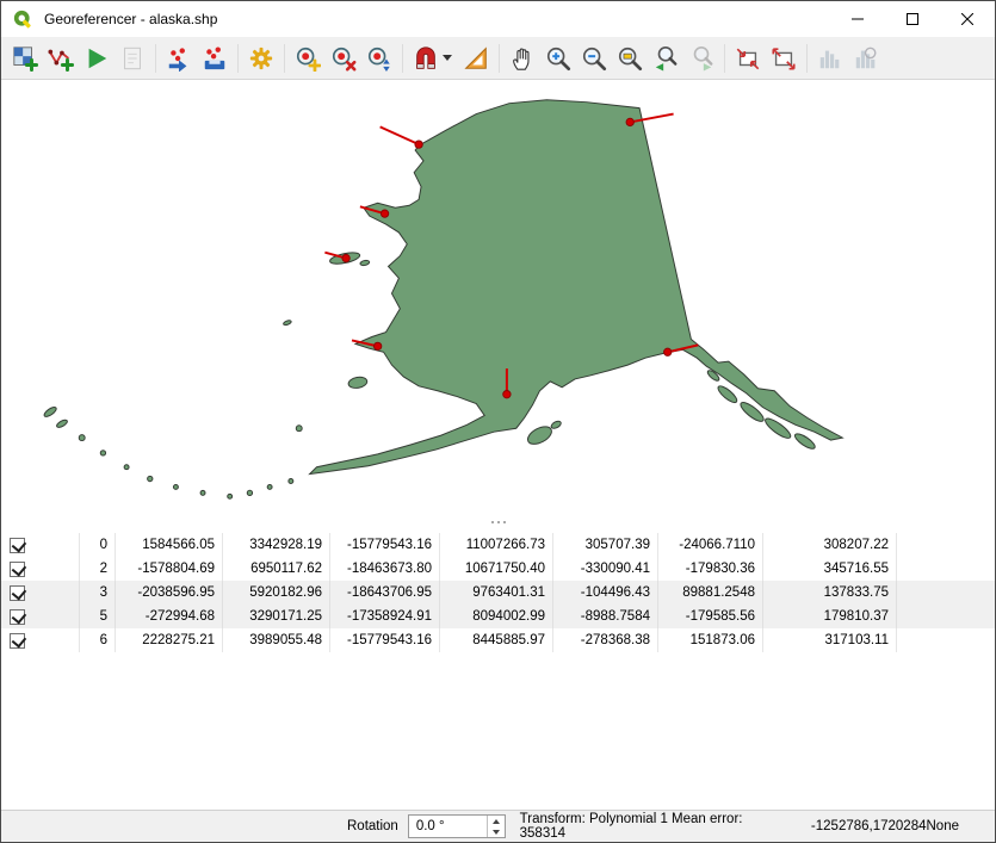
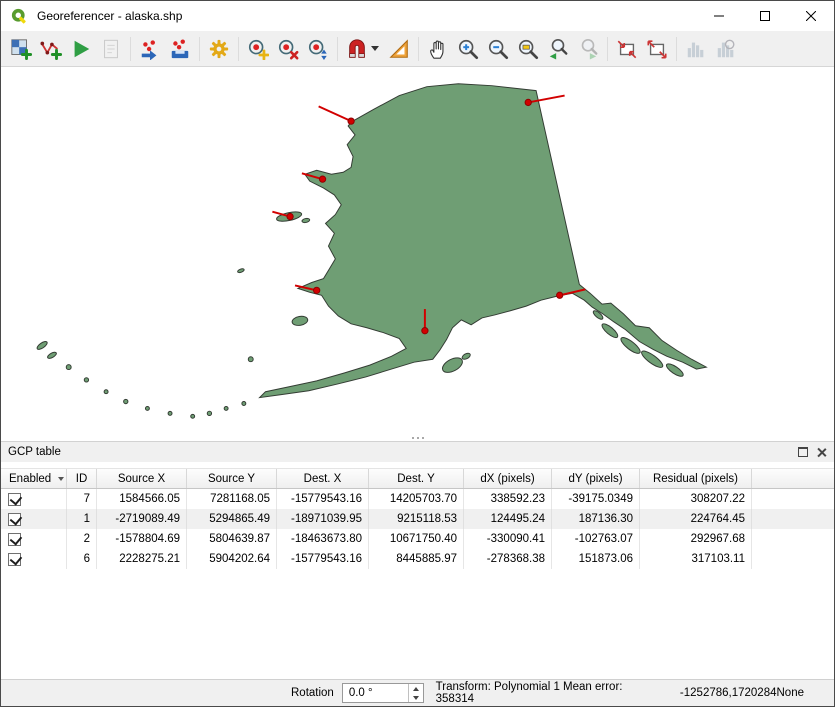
  Georeferencer - alaska.shp
+ GCP table
+ Enabled
+ ID
+ Source X
+ Source Y
+ Dest. X
+ Dest. Y
+ dX (pixels)
+ dY (pixels)
+ Residual (pixels)
- 0
+ 7
  1584566.05
- 3342928.19
+ 7281168.05
  -15779543.16
- 11007266.73
+ 14205703.70
- 305707.39
+ 338592.23
- -24066.7110
+ -39175.0349
  308207.22
+ 1
+ -2719089.49
+ 5294865.49
+ -18971039.95
+ 9215118.53
+ 124495.24
+ 187136.30
+ 224764.45
  2
  -1578804.69
- 6950117.62
+ 5804639.87
  -18463673.80
  10671750.40
  -330090.41
- -179830.36
+ -102763.07
- 345716.55
+ 292967.68
- 3
- -2038596.95
- 5920182.96
- -18643706.95
- 9763401.31
- -104496.43
- 89881.2548
- 137833.75
- 5
- -272994.68
- 3290171.25
- -17358924.91
- 8094002.99
- -8988.7584
- -179585.56
- 179810.37
  6
  2228275.21
- 3989055.48
+ 5904202.64
  -15779543.16
  8445885.97
  -278368.38
  151873.06
  317103.11
  Rotation
  0.0 °
  Transform: Polynomial 1 Mean error: 358314
  -1252786,1720284
  None
